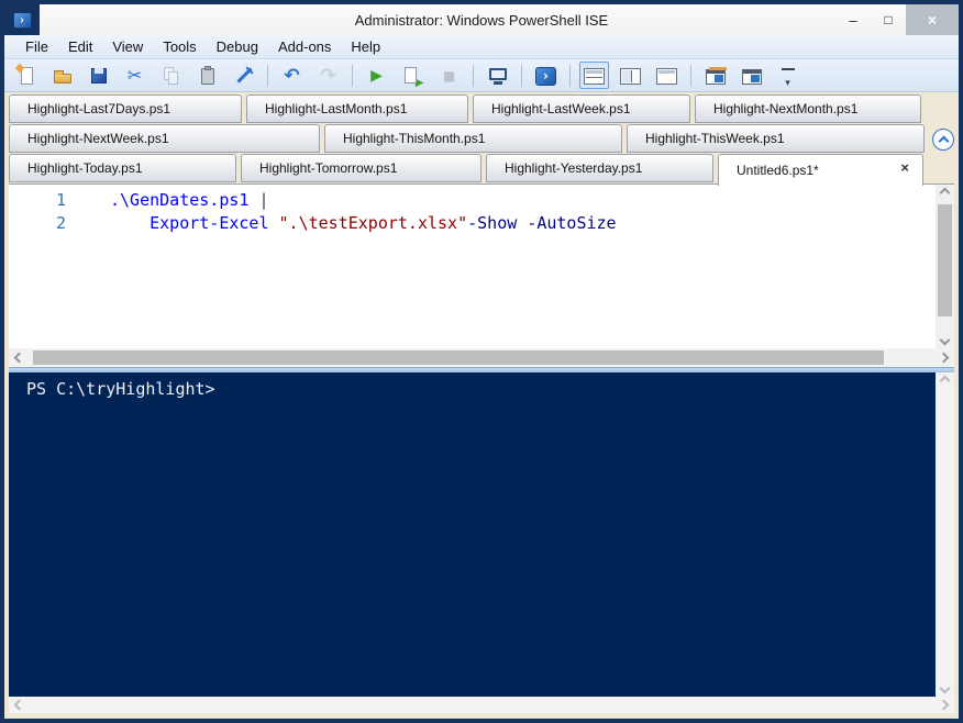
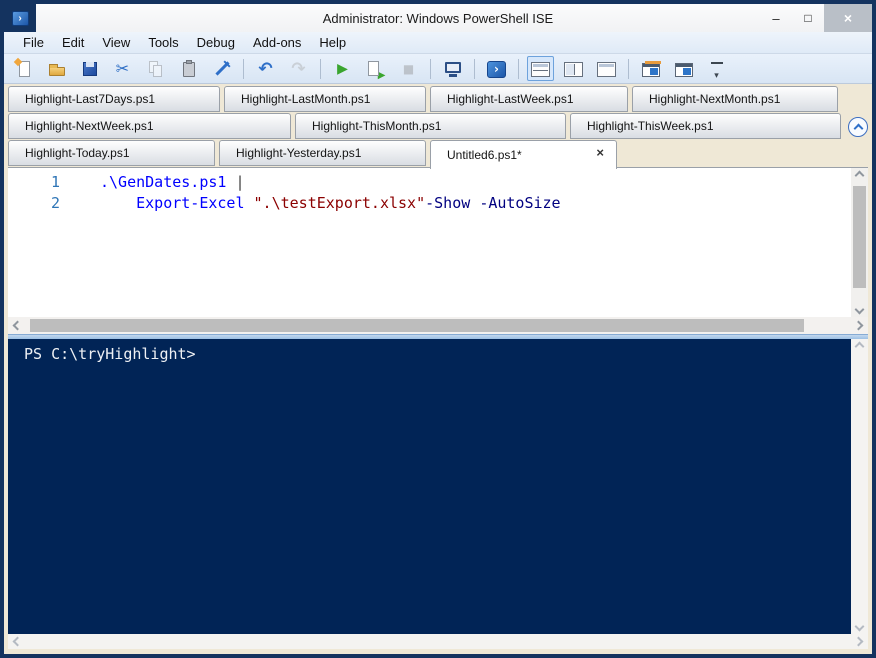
  ›
  Administrator: Windows PowerShell ISE
  –
  □
  ×
  File
  Edit
  View
  Tools
  Debug
  Add-ons
  Help
  ✂
  ↶
  ↷
  ▶
  ▶
  ■
  ›
  ▾
  Highlight-Last7Days.ps1
  Highlight-LastMonth.ps1
  Highlight-LastWeek.ps1
  Highlight-NextMonth.ps1
  Highlight-NextWeek.ps1
  Highlight-ThisMonth.ps1
  Highlight-ThisWeek.ps1
  Highlight-Today.ps1
- Highlight-Tomorrow.ps1
  Highlight-Yesterday.ps1
  Untitled6.ps1*
  ×
  1
  .\GenDates.ps1 |
  2
  Export-Excel ".\testExport.xlsx"-Show -AutoSize
  PS C:\tryHighlight>
